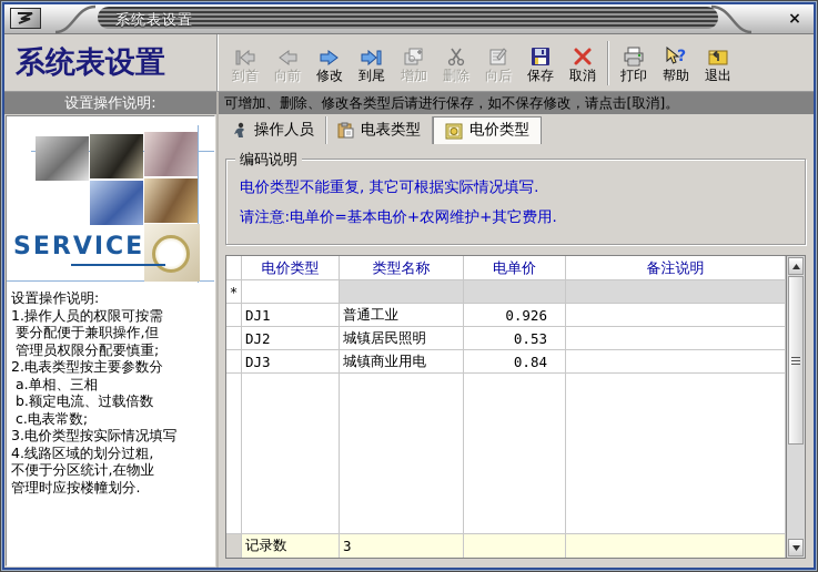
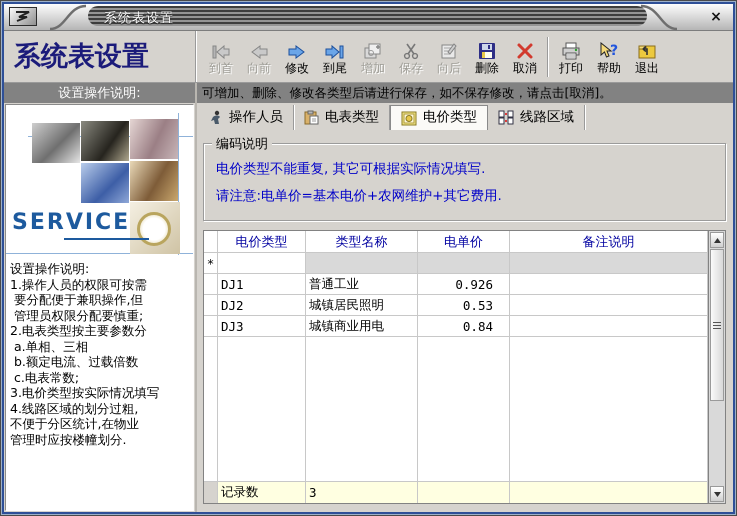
  系统表设置
  ×
  系统表设置
  到首
  向前
  修改
  到尾
  增加
- 删除
+ 保存
  向后
- 保存
+ 删除
  取消
  打印
  ?
  帮助
  退出
  设置操作说明:
  SERVICE
  设置操作说明:
  1.操作人员的权限可按需
  要分配便于兼职操作,但
  管理员权限分配要慎重;
  2.电表类型按主要参数分
  a.单相、三相
  b.额定电流、过载倍数
  c.电表常数;
  3.电价类型按实际情况填写
  4.线路区域的划分过粗,
  不便于分区统计,在物业
  管理时应按楼幢划分.
  可增加、删除、修改各类型后请进行保存，如不保存修改，请点击[取消]。
  操作人员
  电表类型
  电价类型
+ 线路区域
  编码说明
  电价类型不能重复, 其它可根据实际情况填写.
  请注意:电单价=基本电价+农网维护+其它费用.
  电价类型
  类型名称
  电单价
  备注说明
  *
  DJ1
  普通工业
  0.926
  DJ2
  城镇居民照明
  0.53
  DJ3
  城镇商业用电
  0.84
  记录数
  3
